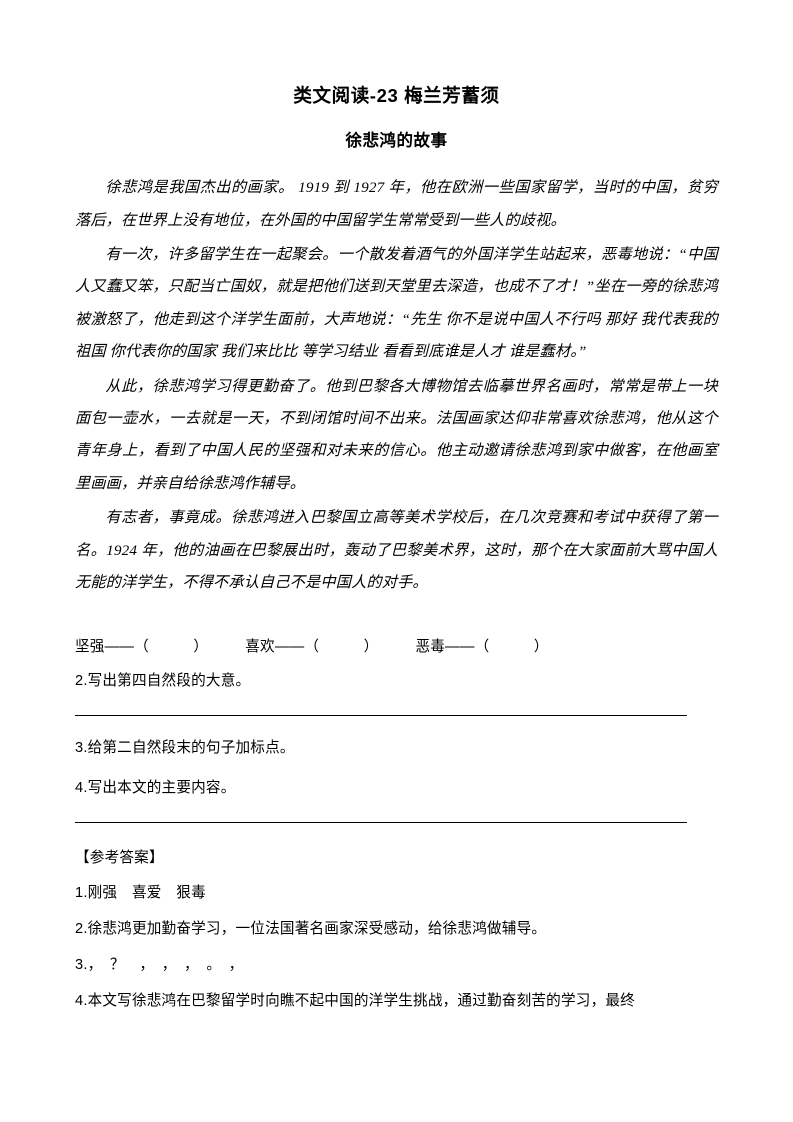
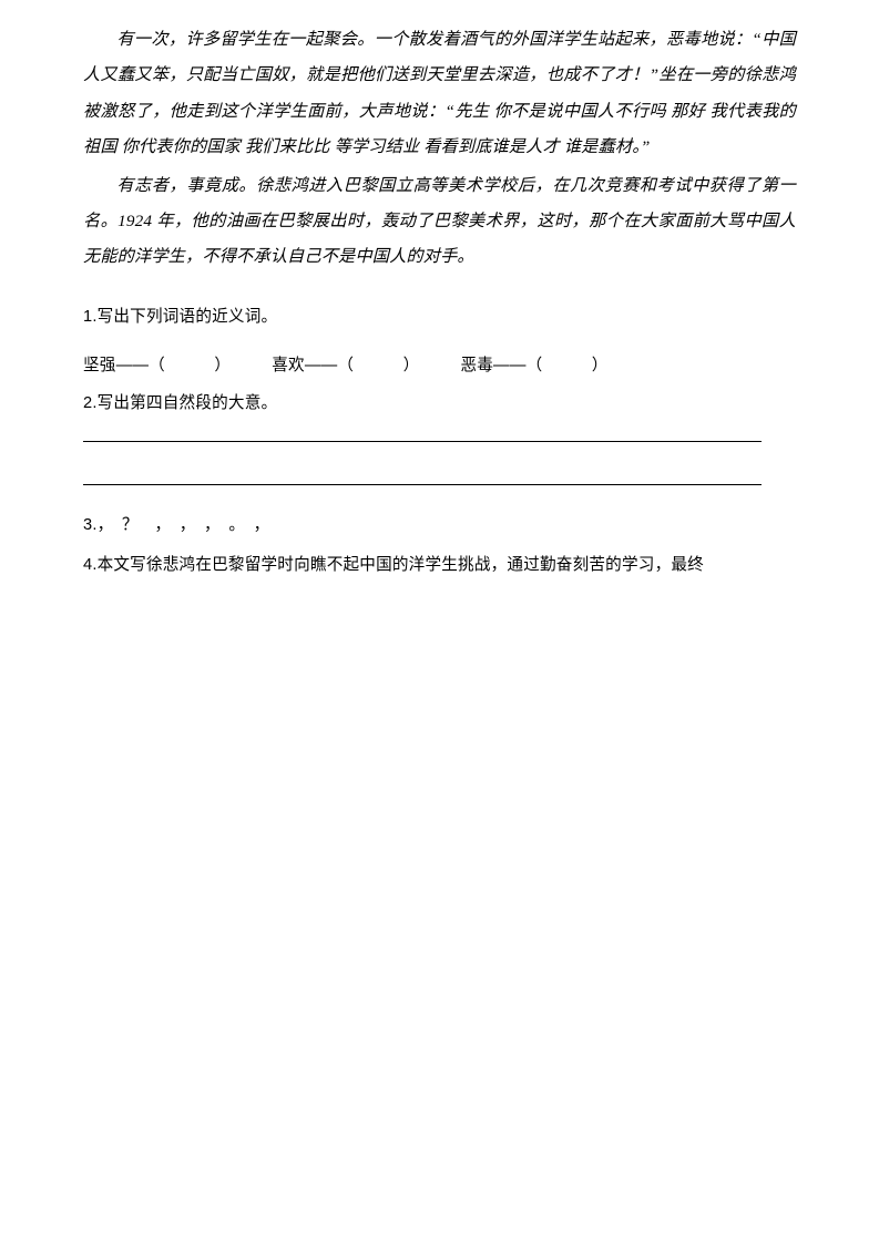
- 类文阅读-23 梅兰芳蓄须
- 徐悲鸿的故事
- 徐悲鸿是我国杰出的画家。 1919 到 1927 年，他在欧洲一些国家留学，当时的中国，贫穷落后，在世界上没有地位，在外国的中国留学生常常受到一些人的歧视。
  有一次，许多留学生在一起聚会。一个散发着酒气的外国洋学生站起来，恶毒地说：“中国人又蠢又笨，只配当亡国奴，就是把他们送到天堂里去深造，也成不了才！”坐在一旁的徐悲鸿被激怒了，他走到这个洋学生面前，大声地说：“先生 你不是说中国人不行吗 那好 我代表我的祖国 你代表你的国家 我们来比比 等学习结业 看看到底谁是人才 谁是蠢材。”
- 从此，徐悲鸿学习得更勤奋了。他到巴黎各大博物馆去临摹世界名画时，常常是带上一块面包一壶水，一去就是一天，不到闭馆时间不出来。法国画家达仰非常喜欢徐悲鸿，他从这个青年身上，看到了中国人民的坚强和对未来的信心。他主动邀请徐悲鸿到家中做客，在他画室里画画，并亲自给徐悲鸿作辅导。
  有志者，事竟成。徐悲鸿进入巴黎国立高等美术学校后，在几次竞赛和考试中获得了第一名。1924 年，他的油画在巴黎展出时，轰动了巴黎美术界，这时，那个在大家面前大骂中国人无能的洋学生，不得不承认自己不是中国人的对手。
+ 1.写出下列词语的近义词。
  坚强——（ ） 喜欢——（ ） 恶毒——（ ）
  2.写出第四自然段的大意。
- 3.给第二自然段末的句子加标点。
- 4.写出本文的主要内容。
- 【参考答案】
- 1.刚强 喜爱 狠毒
- 2.徐悲鸿更加勤奋学习，一位法国著名画家深受感动，给徐悲鸿做辅导。
  3.， ？ ， ， ， 。 ，
  4.本文写徐悲鸿在巴黎留学时向瞧不起中国的洋学生挑战，通过勤奋刻苦的学习，最终
